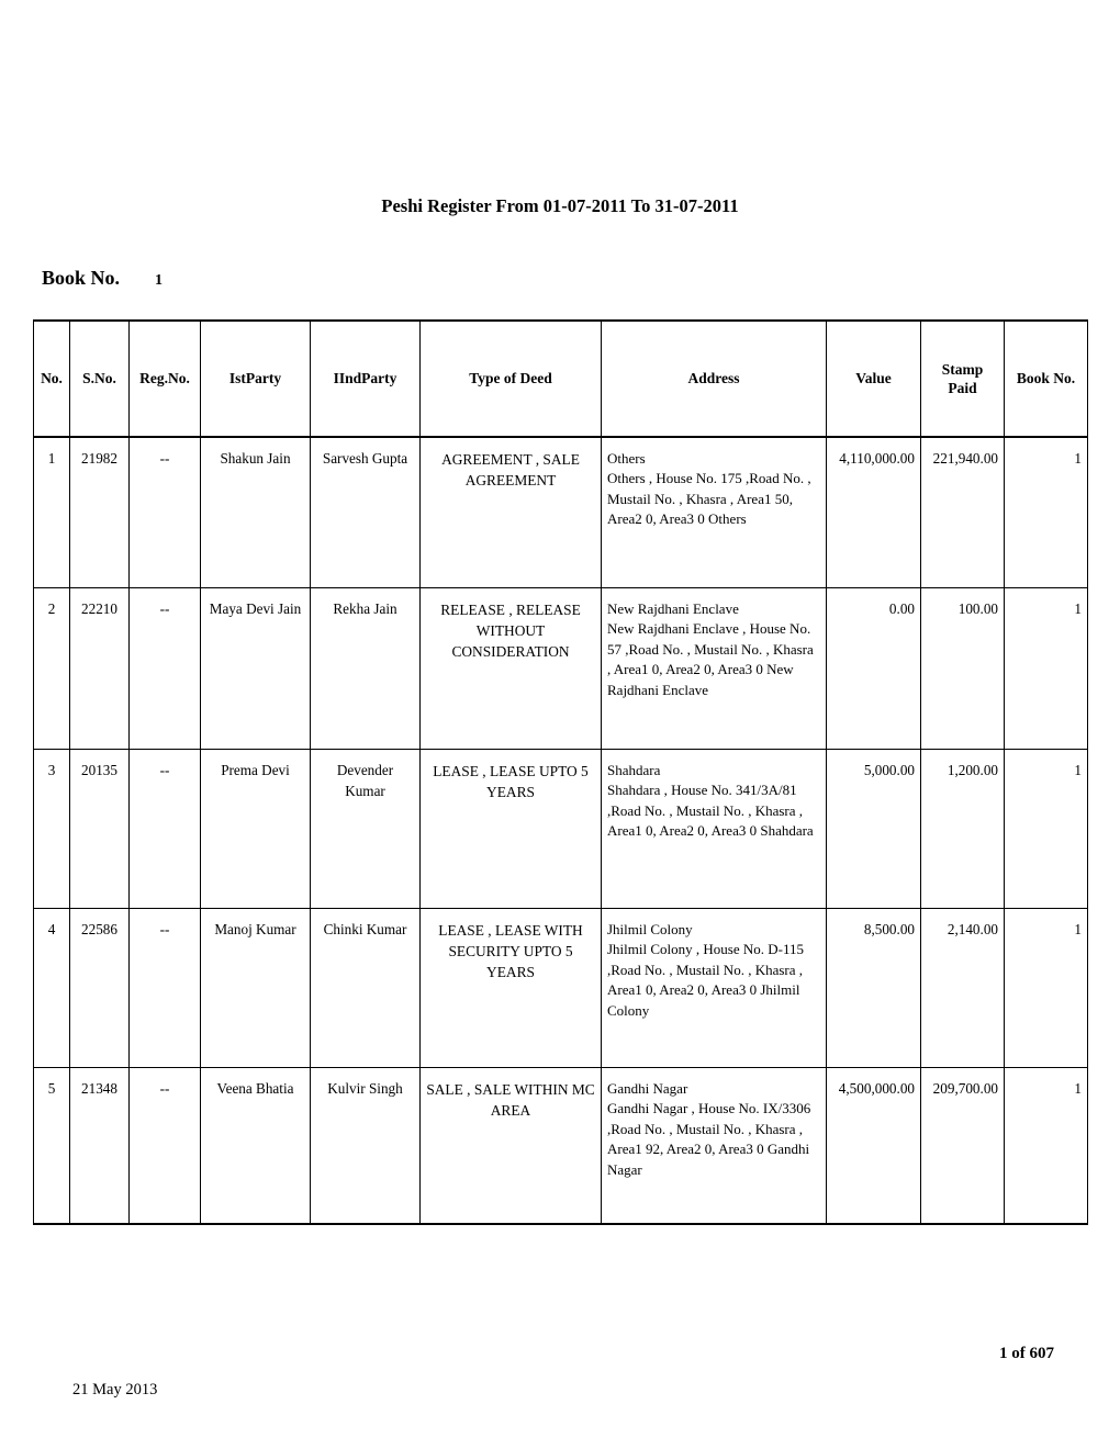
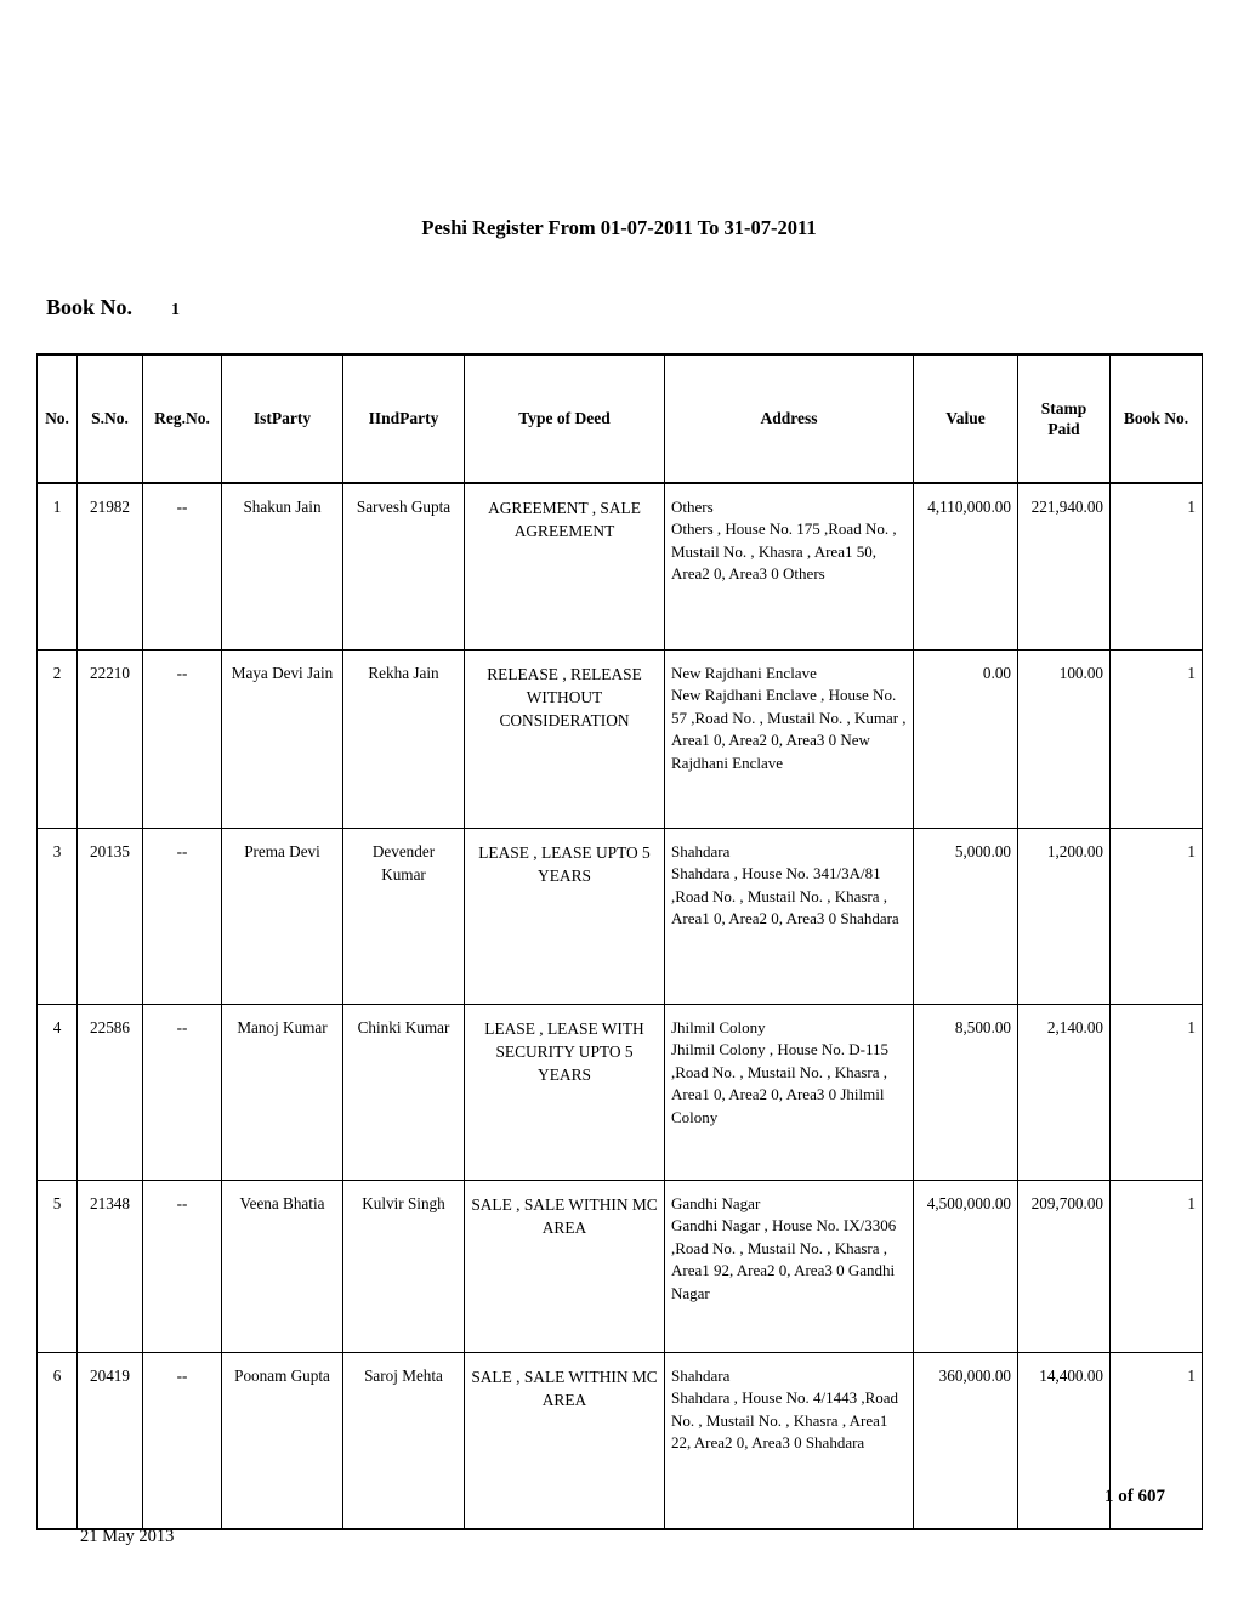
  Peshi Register From 01-07-2011 To 31-07-2011
  Book No.
  1
  No.	S.No.	Reg.No.	IstParty	IIndParty	Type of Deed	Address	Value	Stamp Paid	Book No.
  1	21982	--	Shakun Jain	Sarvesh Gupta	AGREEMENT , SALE AGREEMENT	Others Others , House No. 175 ,Road No. , Mustail No. , Khasra , Area1 50, Area2 0, Area3 0 Others	4,110,000.00	221,940.00	1
- 2	22210	--	Maya Devi Jain	Rekha Jain	RELEASE , RELEASE WITHOUT CONSIDERATION	New Rajdhani Enclave New Rajdhani Enclave , House No. 57 ,Road No. , Mustail No. , Khasra , Area1 0, Area2 0, Area3 0 New Rajdhani Enclave	0.00	100.00	1
+ 2	22210	--	Maya Devi Jain	Rekha Jain	RELEASE , RELEASE WITHOUT CONSIDERATION	New Rajdhani Enclave New Rajdhani Enclave , House No. 57 ,Road No. , Mustail No. , Kumar , Area1 0, Area2 0, Area3 0 New Rajdhani Enclave	0.00	100.00	1
  3	20135	--	Prema Devi	Devender Kumar	LEASE , LEASE UPTO 5 YEARS	Shahdara Shahdara , House No. 341/3A/81 ,Road No. , Mustail No. , Khasra , Area1 0, Area2 0, Area3 0 Shahdara	5,000.00	1,200.00	1
  4	22586	--	Manoj Kumar	Chinki Kumar	LEASE , LEASE WITH SECURITY UPTO 5 YEARS	Jhilmil Colony Jhilmil Colony , House No. D-115 ,Road No. , Mustail No. , Khasra , Area1 0, Area2 0, Area3 0 Jhilmil Colony	8,500.00	2,140.00	1
  5	21348	--	Veena Bhatia	Kulvir Singh	SALE , SALE WITHIN MC AREA	Gandhi Nagar Gandhi Nagar , House No. IX/3306 ,Road No. , Mustail No. , Khasra , Area1 92, Area2 0, Area3 0 Gandhi Nagar	4,500,000.00	209,700.00	1
+ 6	20419	--	Poonam Gupta	Saroj Mehta	SALE , SALE WITHIN MC AREA	Shahdara Shahdara , House No. 4/1443 ,Road No. , Mustail No. , Khasra , Area1 22, Area2 0, Area3 0 Shahdara	360,000.00	14,400.00	1
  1 of 607
  21 May 2013
